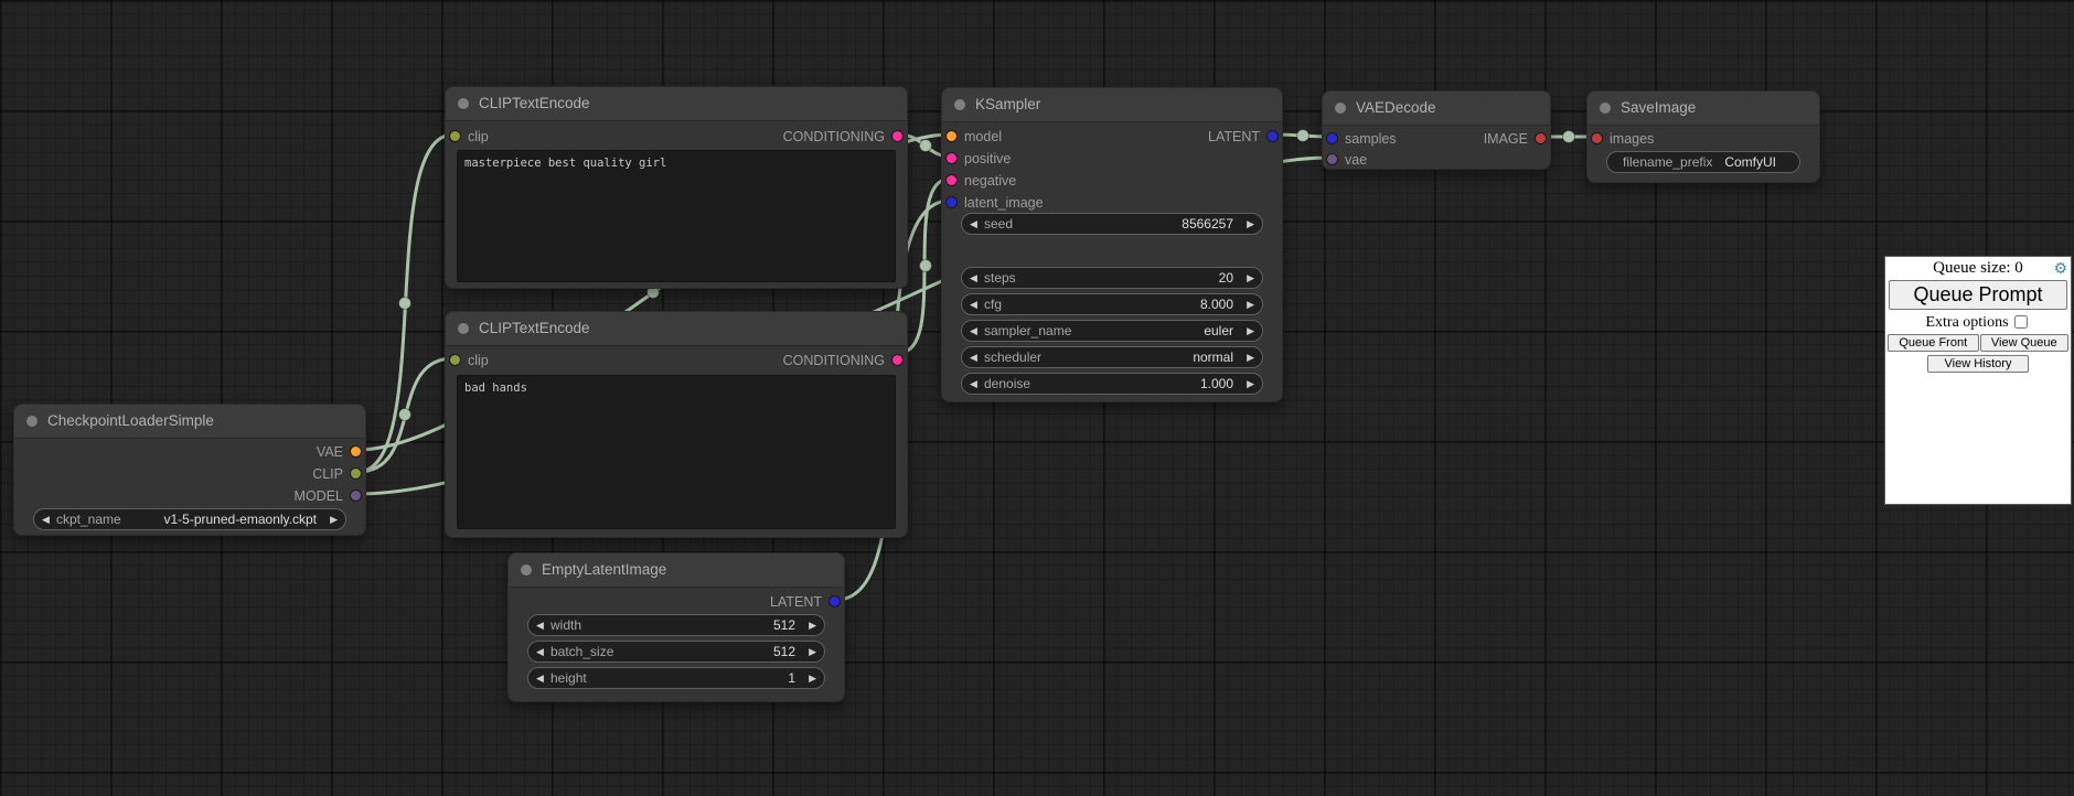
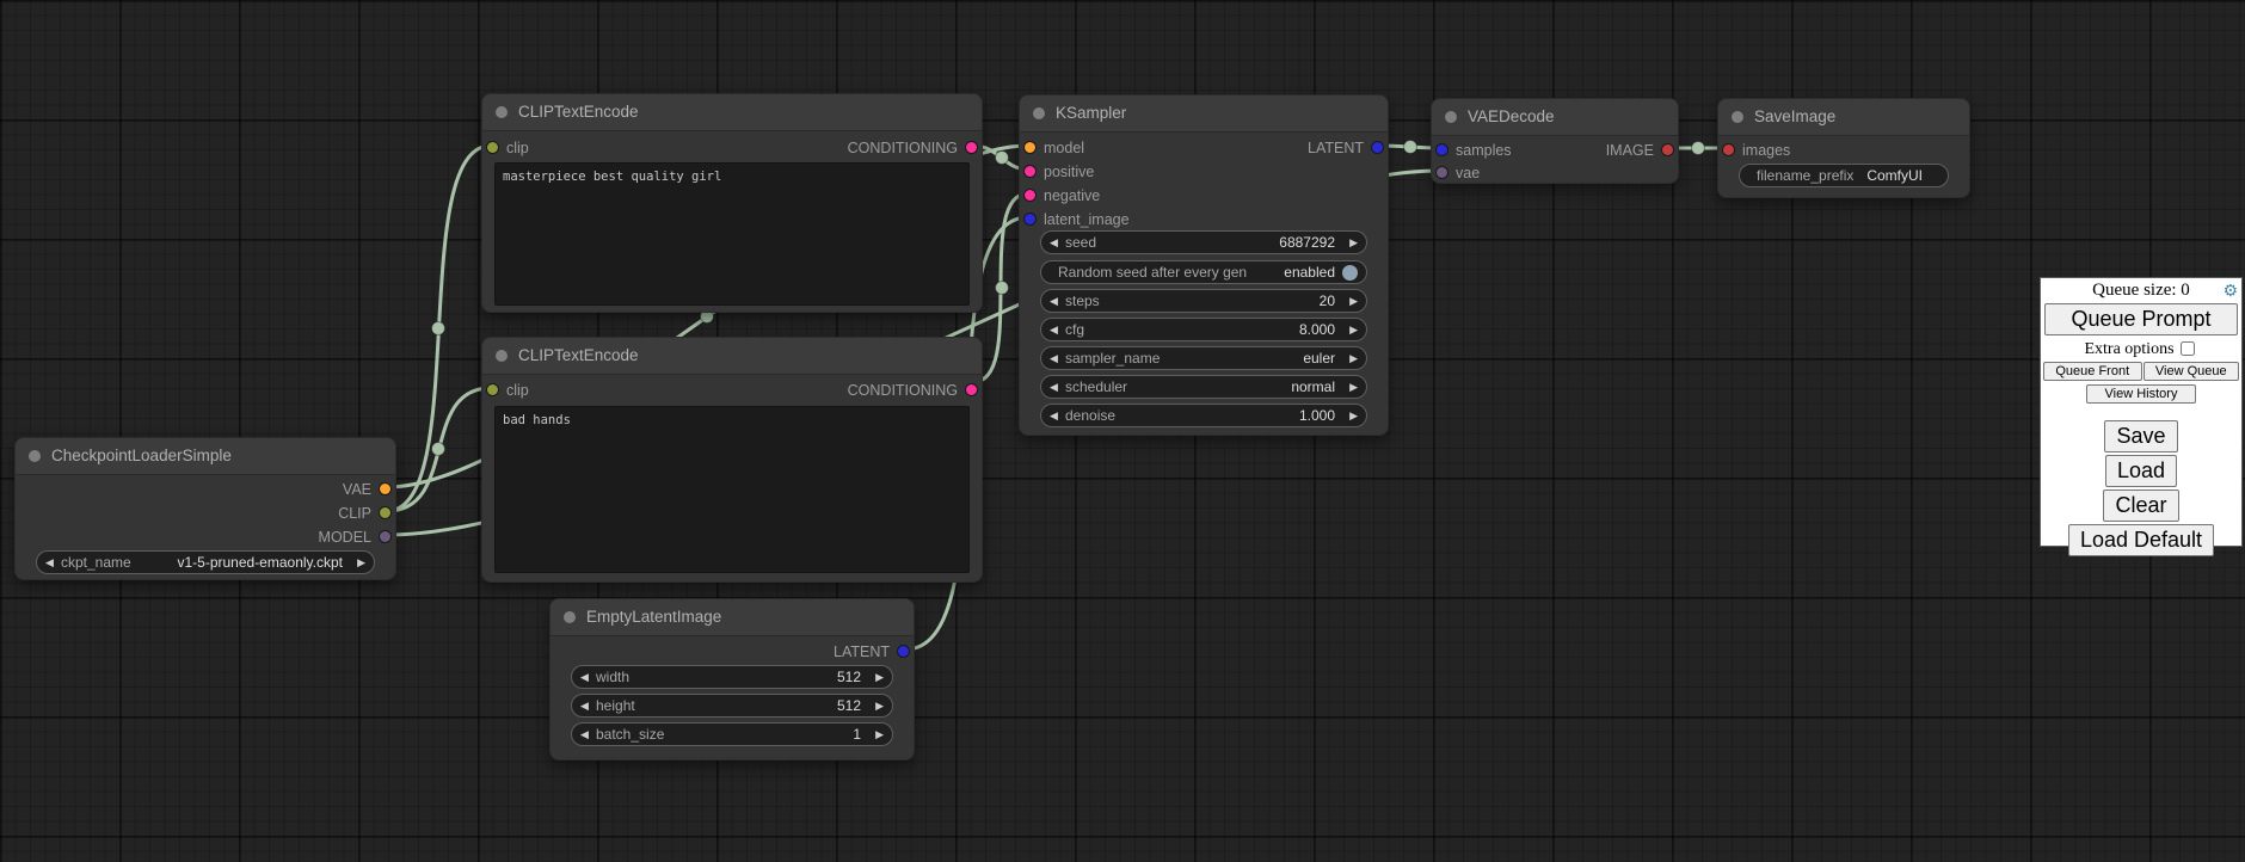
  CheckpointLoaderSimple
  VAE
  CLIP
  MODEL
  ◀
  ckpt_name
  v1-5-pruned-emaonly.ckpt
  ▶
  CLIPTextEncode
  clip
  CONDITIONING
  masterpiece best quality girl
  CLIPTextEncode
  clip
  CONDITIONING
  bad hands
  KSampler
  model
  positive
  negative
  latent_image
  LATENT
  ◀
  seed
- 8566257
+ 6887292
  ▶
+ Random seed after every gen
+ enabled
  ◀
  steps
  20
  ▶
  ◀
  cfg
  8.000
  ▶
  ◀
  sampler_name
  euler
  ▶
  ◀
  scheduler
  normal
  ▶
  ◀
  denoise
  1.000
  ▶
  VAEDecode
  samples
  vae
  IMAGE
  SaveImage
  images
  filename_prefix
  ComfyUI
  EmptyLatentImage
  LATENT
  ◀
  width
  512
  ▶
  ◀
- batch_size
+ height
  512
  ▶
  ◀
- height
+ batch_size
  1
  ▶
  Queue size: 0
  ⚙
  Queue Prompt
  Extra options
  Queue Front
  View Queue
  View History
+ Save
+ Load
+ Clear
+ Load Default
